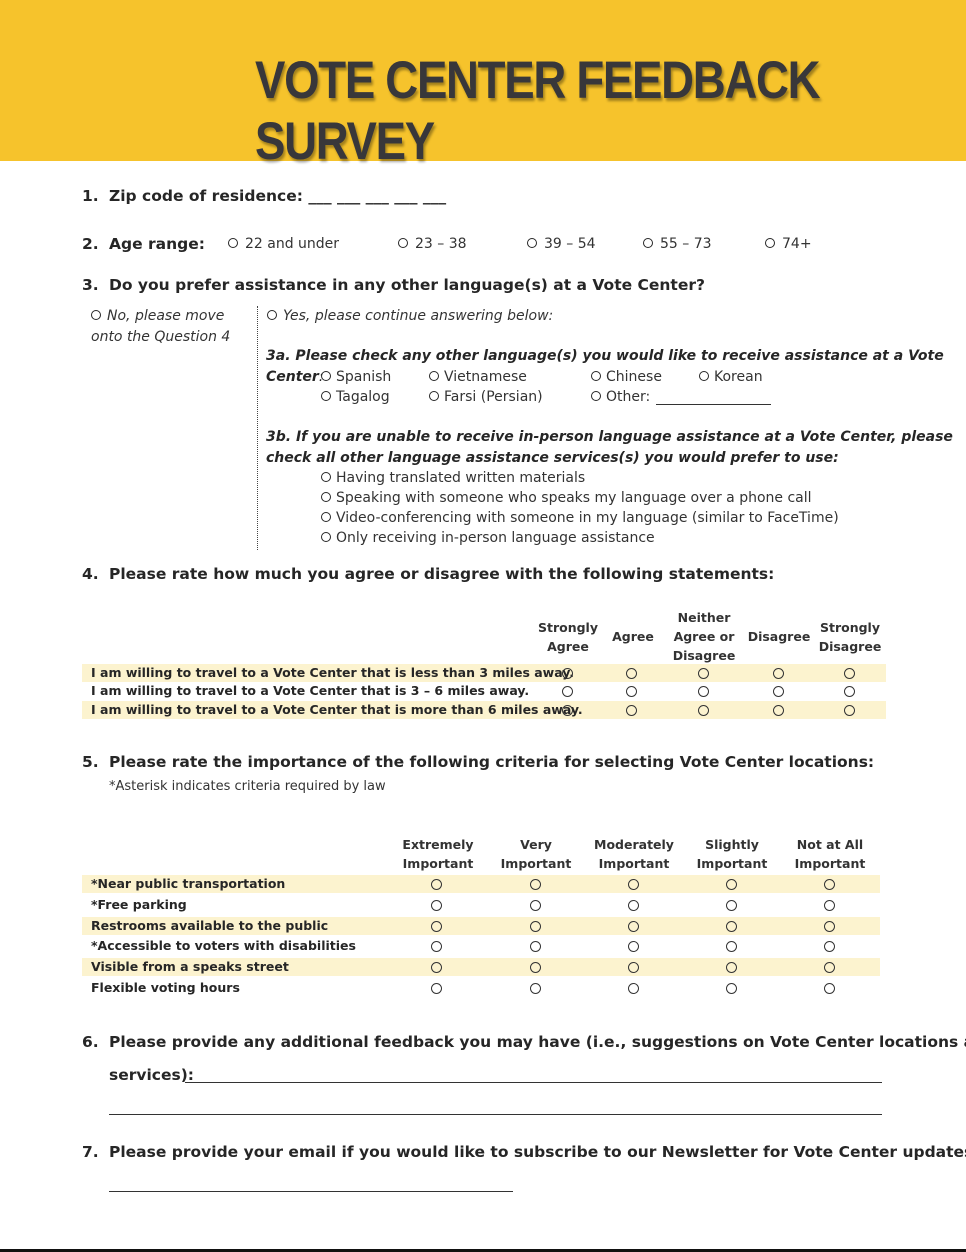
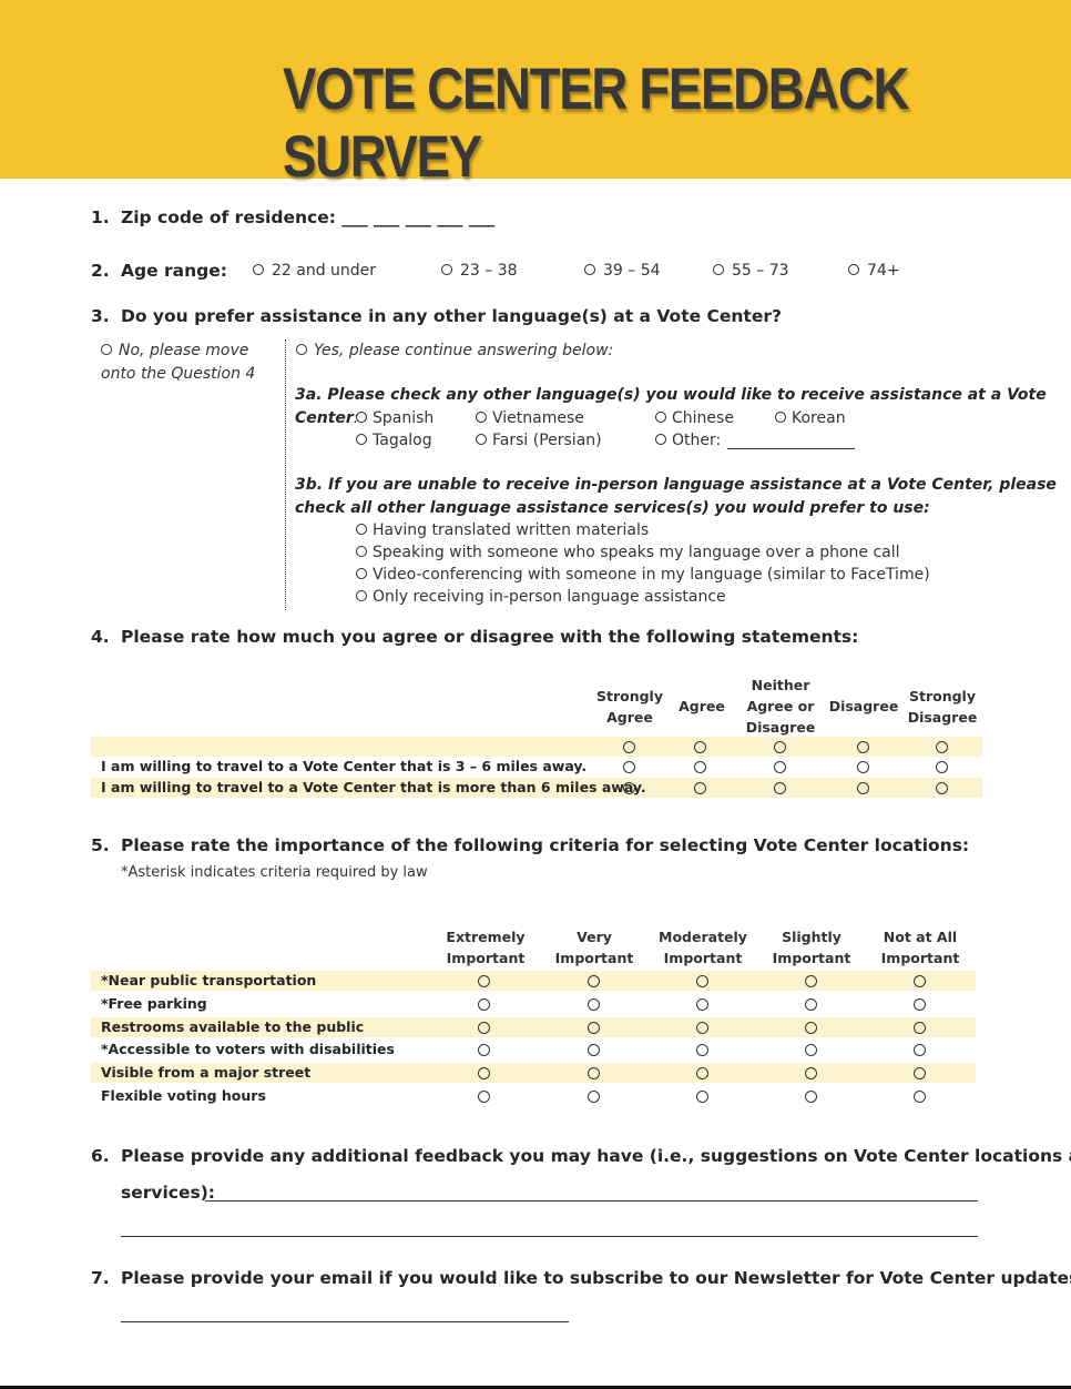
  VOTE CENTER FEEDBACK SURVEY
  1.
  Zip code of residence: ___ ___ ___ ___ ___
  2.
  Age range:
  22 and under
  23 – 38
  39 – 54
  55 – 73
  74+
  3.
  Do you prefer assistance in any other language(s) at a Vote Center?
  No, please move
  onto the Question 4
  Yes, please continue answering below:
  3a. Please check any other language(s) you would like to receive assistance at a Vote
  Center:
  Spanish
  Vietnamese
  Chinese
  Korean
  Tagalog
  Farsi (Persian)
  Other:
  3b. If you are unable to receive in-person language assistance at a Vote Center, please
  check all other language assistance services(s) you would prefer to use:
  Having translated written materials
  Speaking with someone who speaks my language over a phone call
  Video-conferencing with someone in my language (similar to FaceTime)
  Only receiving in-person language assistance
  4.
  Please rate how much you agree or disagree with the following statements:
  Strongly
  Agree
  Agree
  Neither
  Agree or
  Disagree
  Disagree
  Strongly
  Disagree
- I am willing to travel to a Vote Center that is less than 3 miles away.
  I am willing to travel to a Vote Center that is 3 – 6 miles away.
  I am willing to travel to a Vote Center that is more than 6 miles away.
  5.
  Please rate the importance of the following criteria for selecting Vote Center locations:
  *Asterisk indicates criteria required by law
  Extremely
  Important
  Very
  Important
  Moderately
  Important
  Slightly
  Important
  Not at All
  Important
  *Near public transportation
  *Free parking
  Restrooms available to the public
  *Accessible to voters with disabilities
- Visible from a speaks street
+ Visible from a major street
  Flexible voting hours
  6.
  Please provide any additional feedback you may have (i.e., suggestions on Vote Center locations
  services):
  7.
  Please provide your email if you would like to subscribe to our Newsletter for Vote Center update
